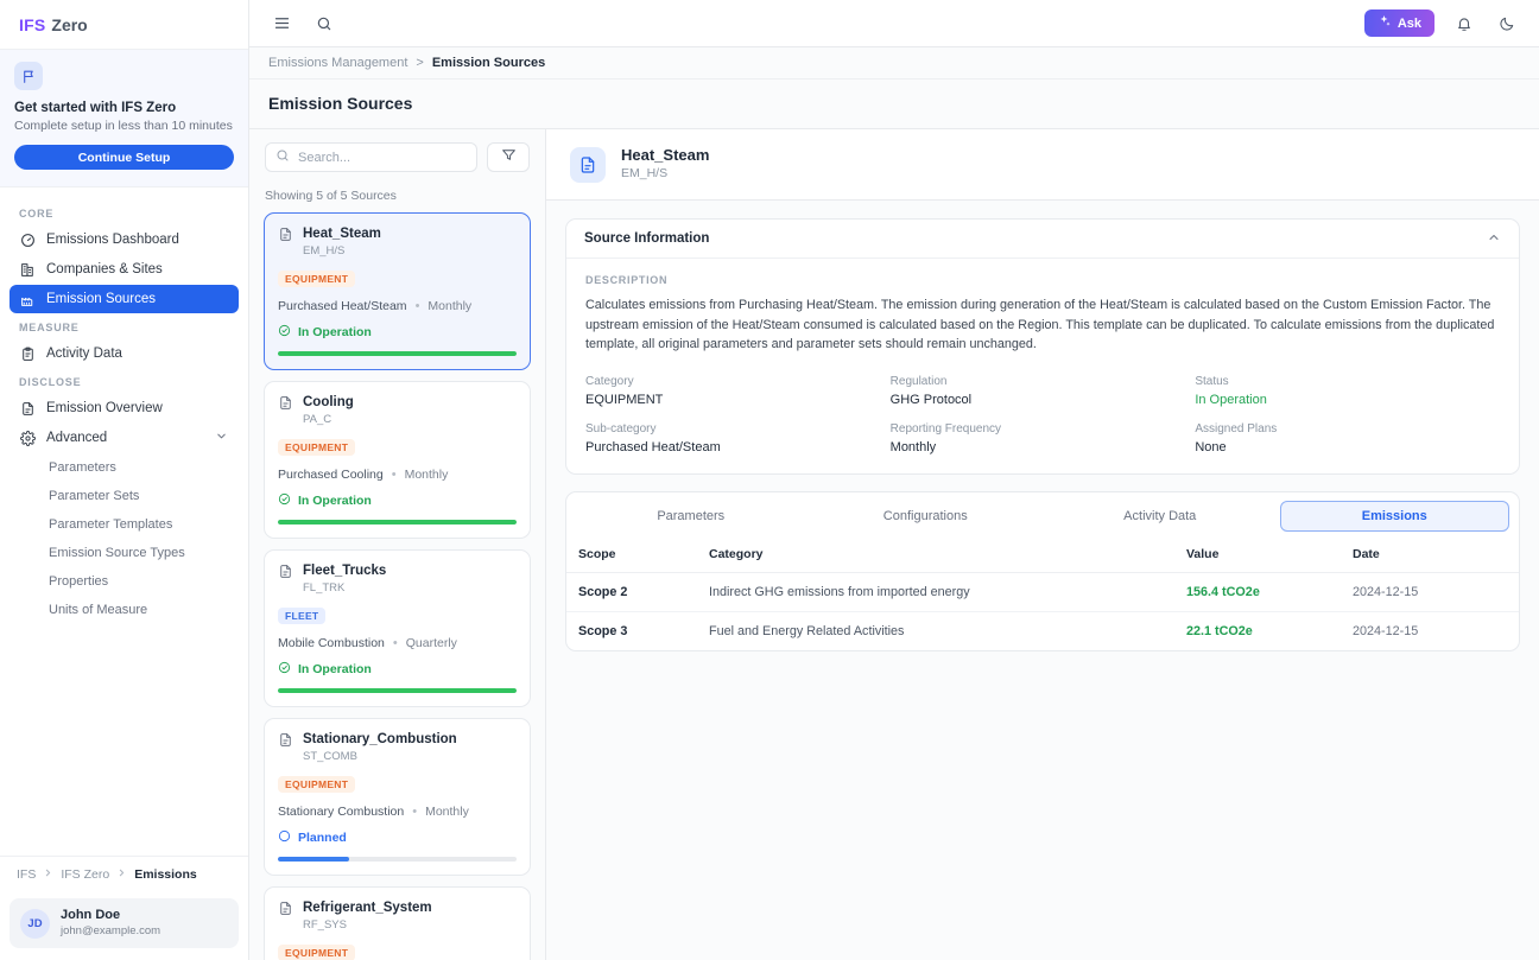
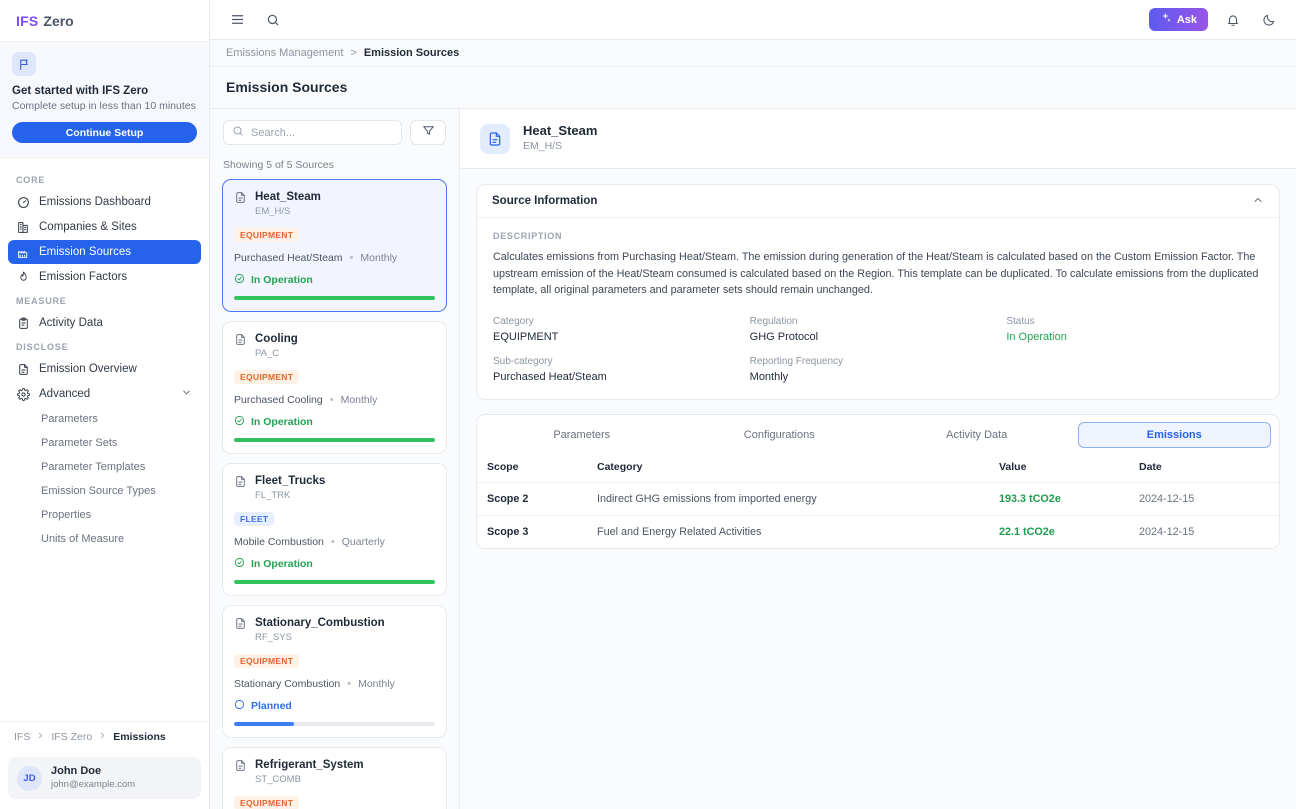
  IFS
  Zero
  Get started with IFS Zero
  Complete setup in less than 10 minutes
  Continue Setup
  CORE
  Emissions Dashboard
  Companies & Sites
  Emission Sources
+ Emission Factors
  MEASURE
  Activity Data
  DISCLOSE
  Emission Overview
  Advanced
  Parameters
  Parameter Sets
  Parameter Templates
  Emission Source Types
  Properties
  Units of Measure
  IFS
  IFS Zero
  Emissions
  JD
  John Doe
  john@example.com
  Ask
  Emissions Management
  >
  Emission Sources
  Emission Sources
  Search...
  Showing 5 of 5 Sources
  Heat_Steam
  EM_H/S
  EQUIPMENT
  Purchased Heat/Steam
  •
  Monthly
  In Operation
  Cooling
  PA_C
  EQUIPMENT
  Purchased Cooling
  •
  Monthly
  In Operation
  Fleet_Trucks
  FL_TRK
  FLEET
  Mobile Combustion
  •
  Quarterly
  In Operation
  Stationary_Combustion
- ST_COMB
+ RF_SYS
  EQUIPMENT
  Stationary Combustion
  •
  Monthly
  Planned
  Refrigerant_System
- RF_SYS
+ ST_COMB
  EQUIPMENT
  Heat_Steam
  EM_H/S
  Source Information
  DESCRIPTION
  Calculates emissions from Purchasing Heat/Steam. The emission during generation of the Heat/Steam is calculated based on the Custom Emission Factor. The upstream emission of the Heat/Steam consumed is calculated based on the Region. This template can be duplicated. To calculate emissions from the duplicated template, all original parameters and parameter sets should remain unchanged.
  Category
  EQUIPMENT
  Regulation
  GHG Protocol
  Status
  In Operation
  Sub-category
  Purchased Heat/Steam
  Reporting Frequency
  Monthly
- Assigned Plans
- None
  Parameters
  Configurations
  Activity Data
  Emissions
  Scope	Category	Value	Date
- Scope 2	Indirect GHG emissions from imported energy	156.4 tCO2e	2024-12-15
+ Scope 2	Indirect GHG emissions from imported energy	193.3 tCO2e	2024-12-15
  Scope 3	Fuel and Energy Related Activities	22.1 tCO2e	2024-12-15
